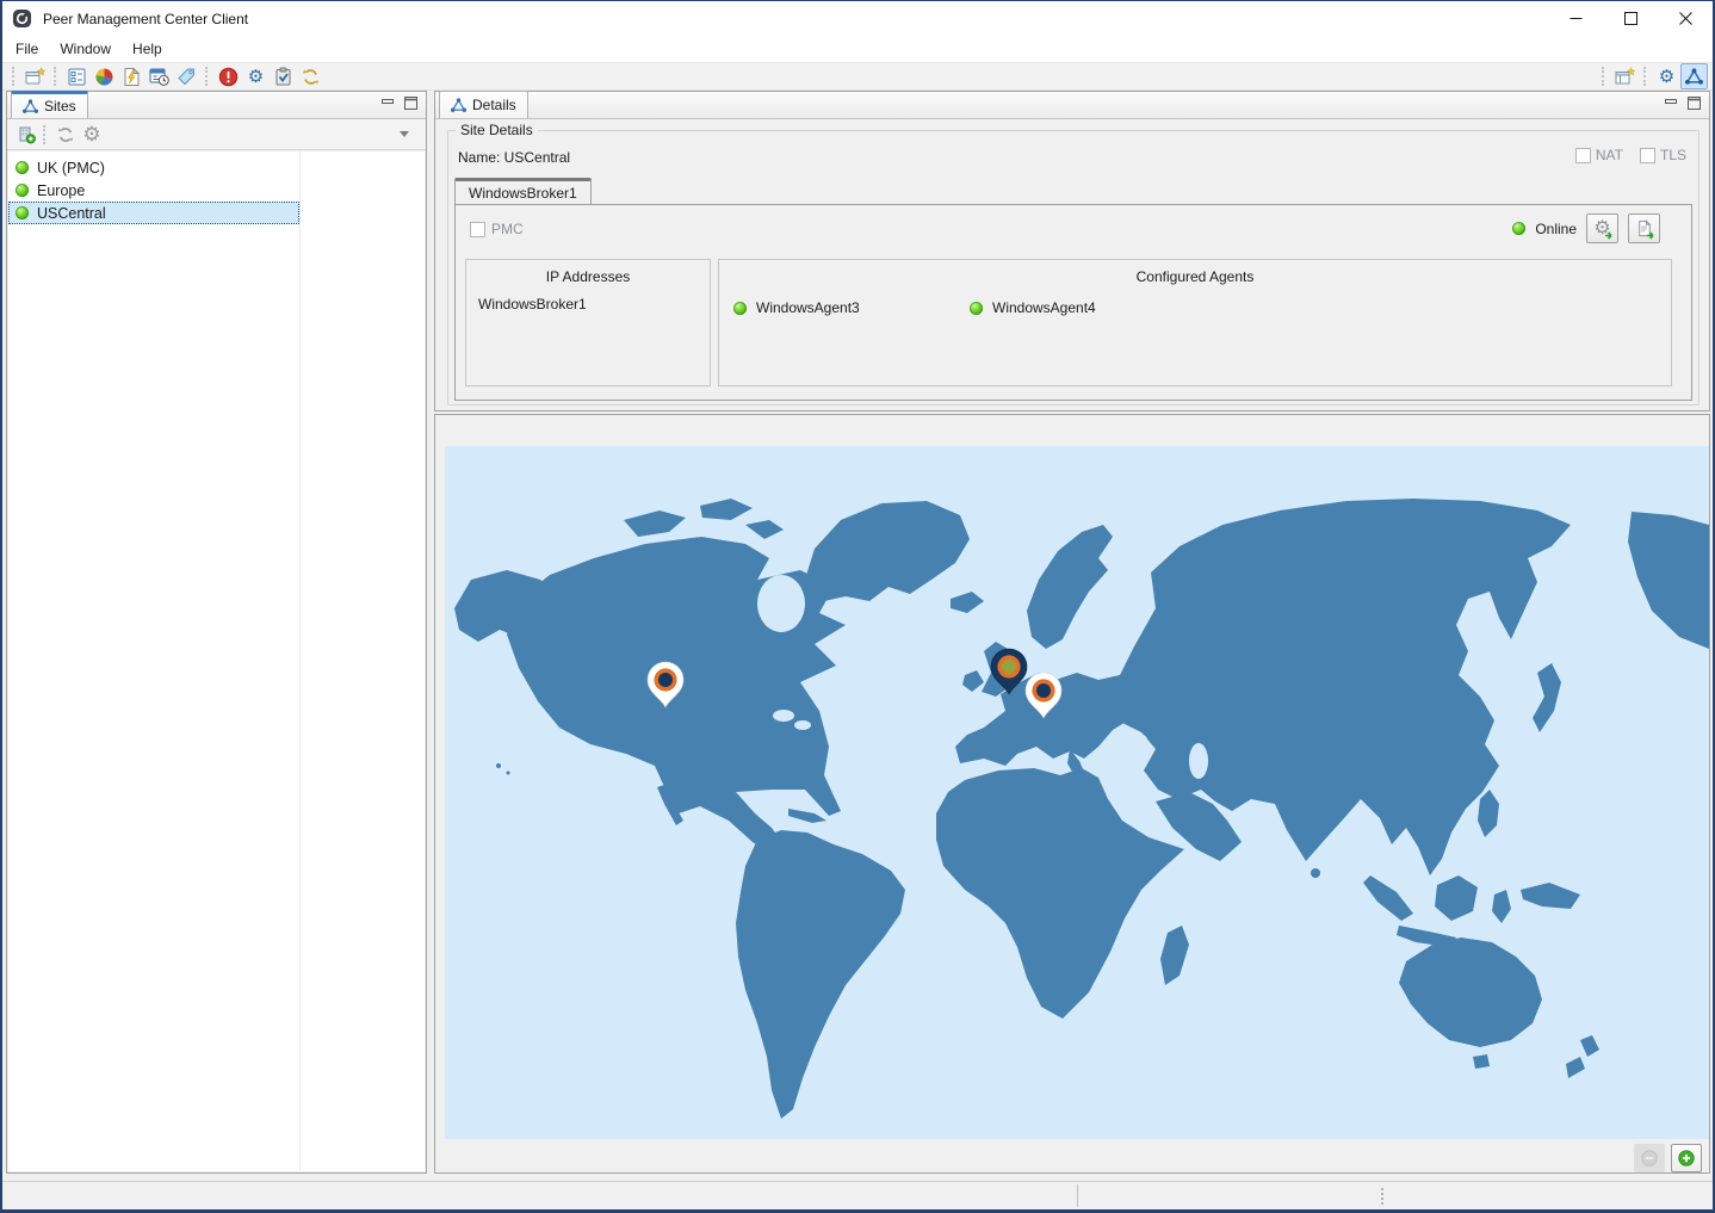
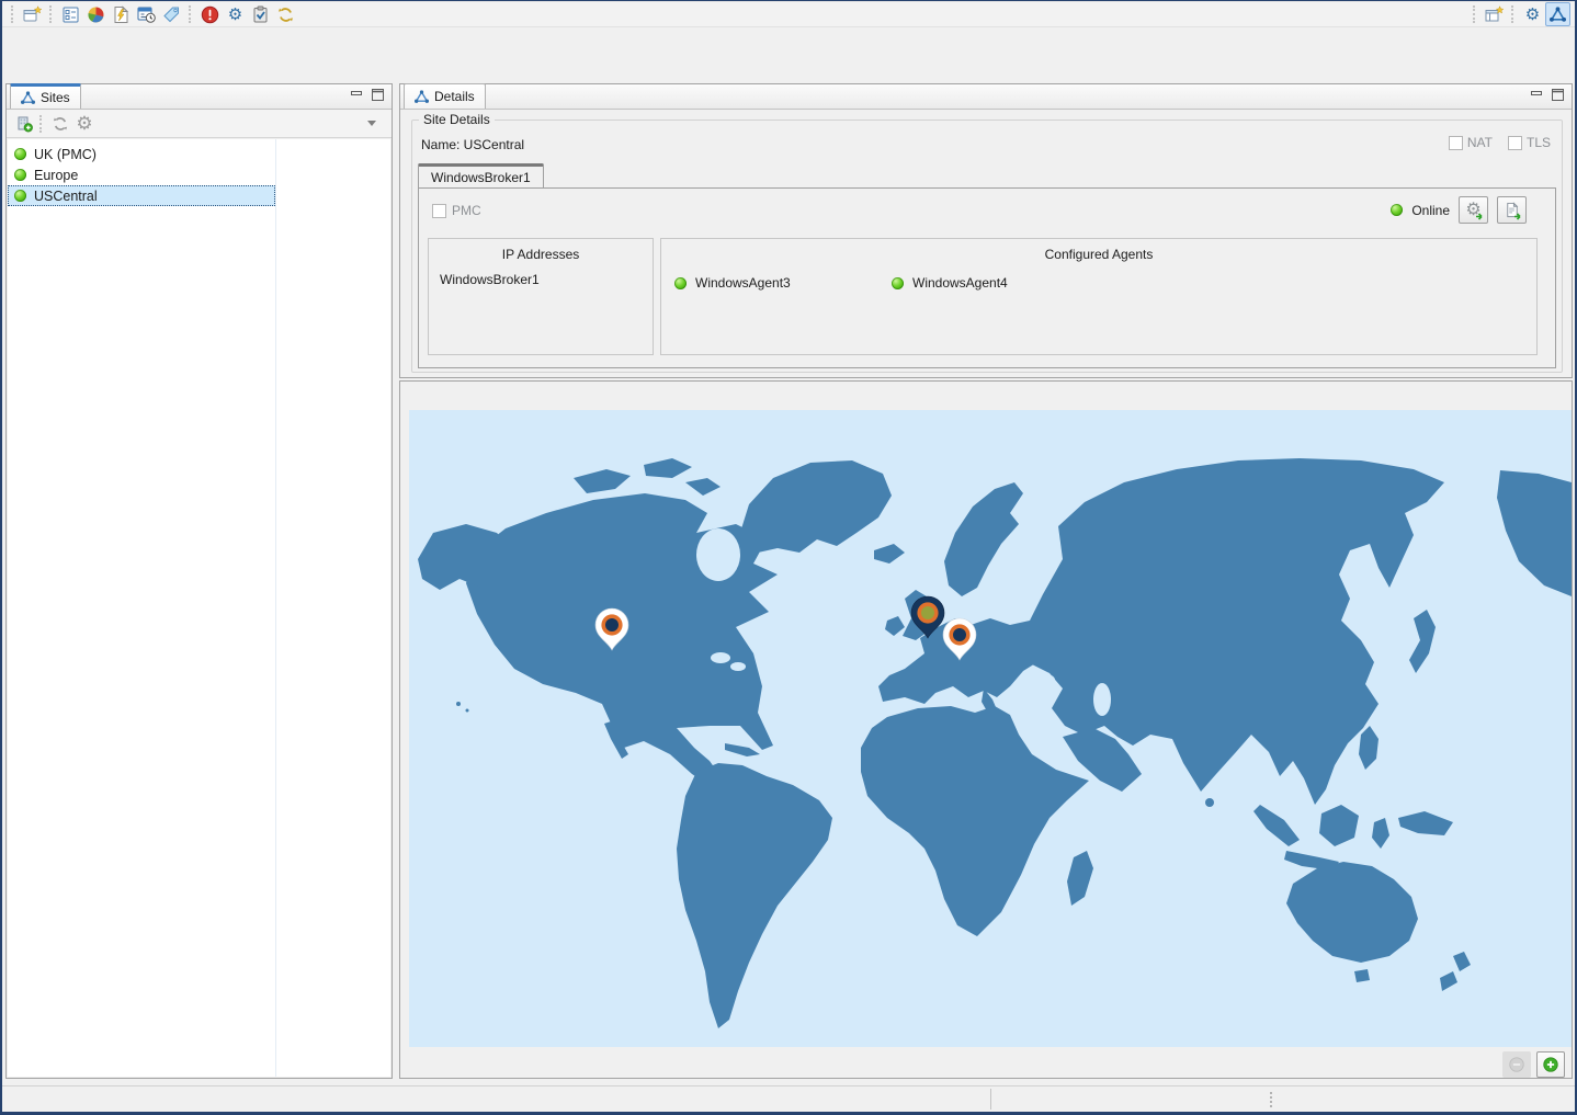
- Peer Management Center Client
- File
- Window
- Help
  ⚙
  ⚙
  Sites
  ⚙
  UK (PMC)
  Europe
  USCentral
  Details
  Site Details
  Name: USCentral
  NAT
  TLS
  WindowsBroker1
  PMC
  Online
  ⚙
  IP Addresses
  WindowsBroker1
  Configured Agents
  WindowsAgent3
  WindowsAgent4
